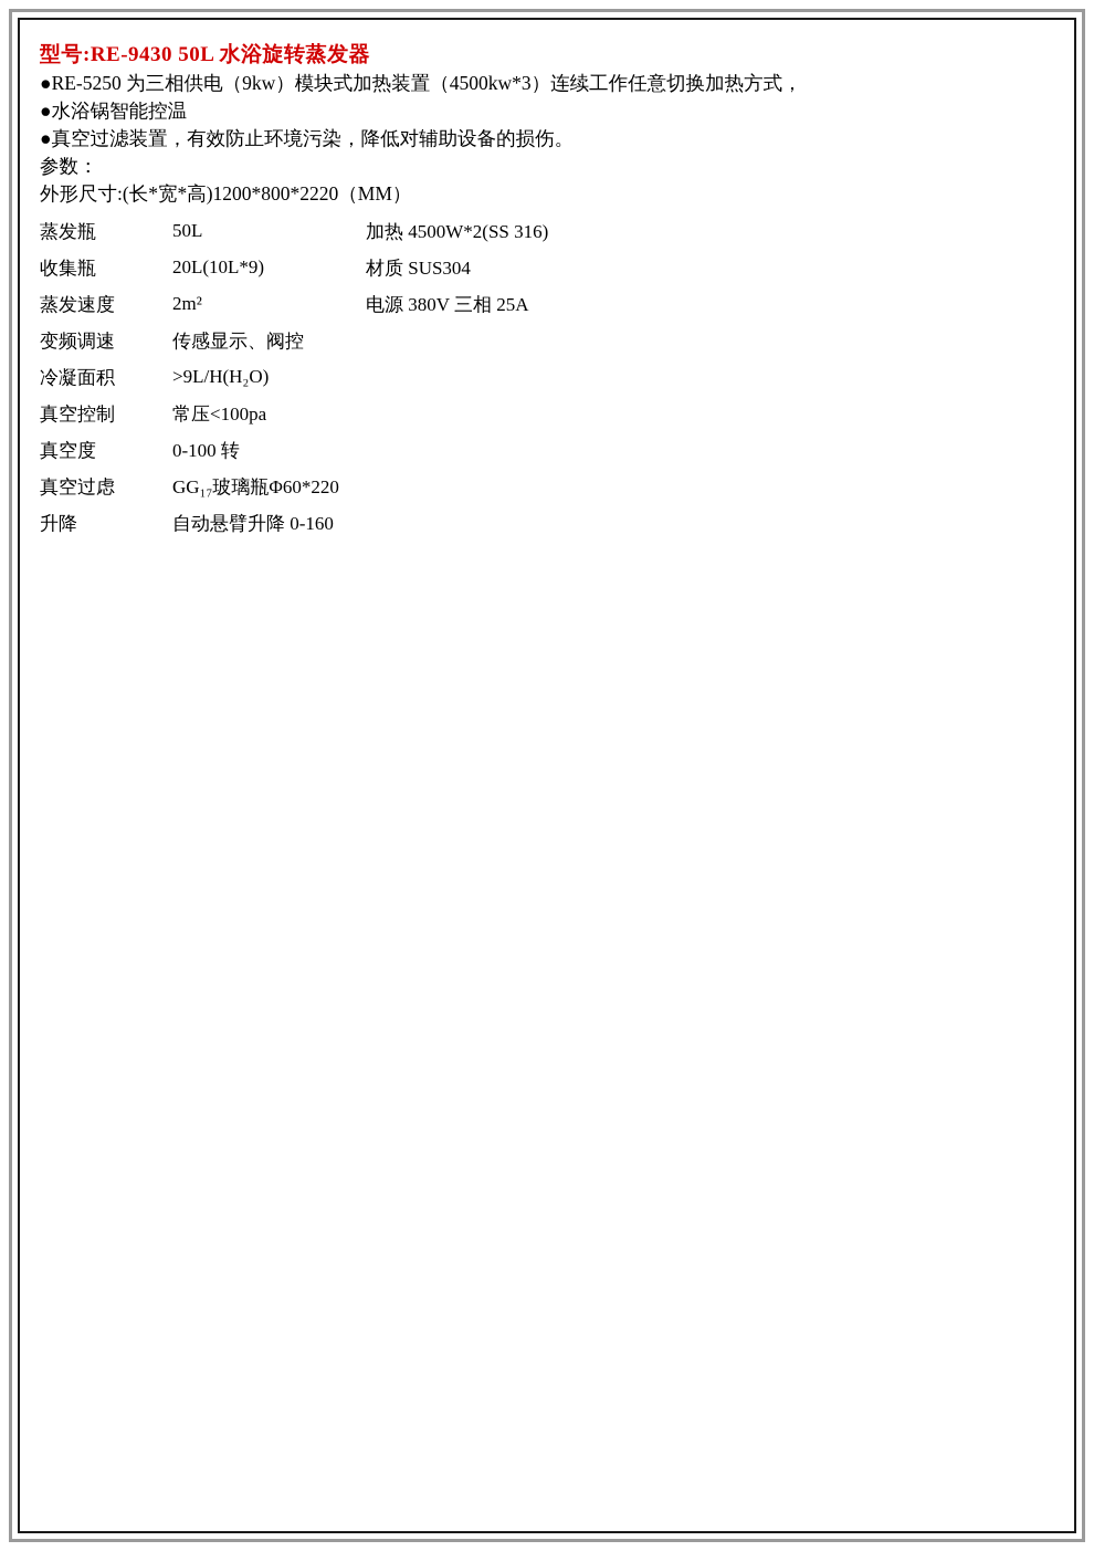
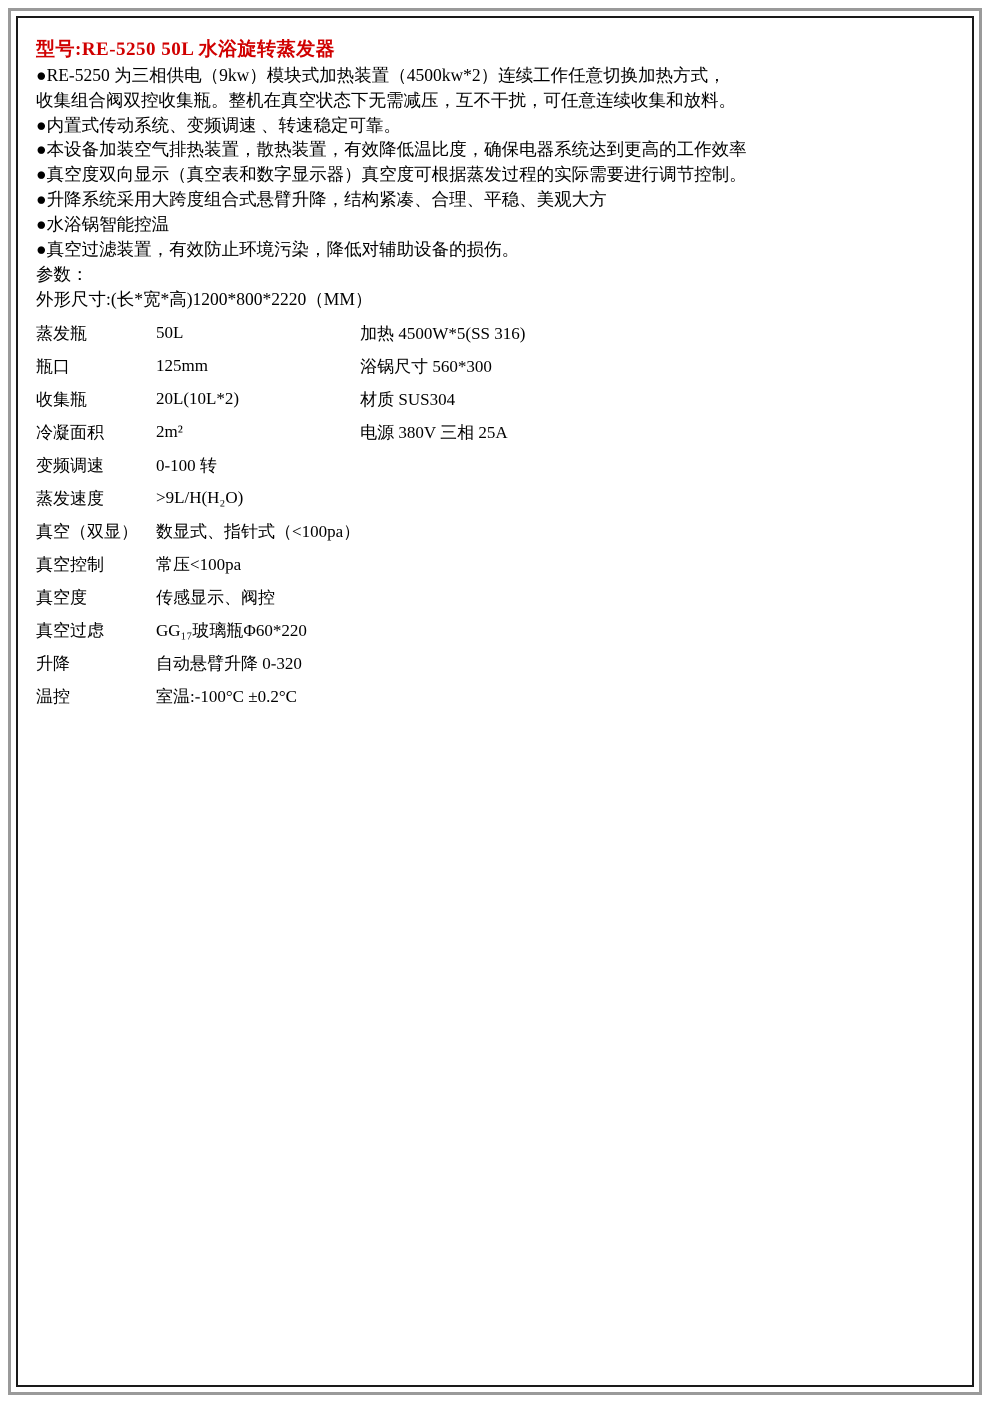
- 型号:RE-9430 50L 水浴旋转蒸发器
+ 型号:RE-5250 50L 水浴旋转蒸发器
- ●RE-5250 为三相供电（9kw）模块式加热装置（4500kw*3）连续工作任意切换加热方式，
+ ●RE-5250 为三相供电（9kw）模块式加热装置（4500kw*2）连续工作任意切换加热方式，
+ 收集组合阀双控收集瓶。整机在真空状态下无需减压，互不干扰，可任意连续收集和放料。
+ ●内置式传动系统、变频调速 、转速稳定可靠。
+ ●本设备加装空气排热装置，散热装置，有效降低温比度，确保电器系统达到更高的工作效率
+ ●真空度双向显示（真空表和数字显示器）真空度可根据蒸发过程的实际需要进行调节控制。
+ ●升降系统采用大跨度组合式悬臂升降，结构紧凑、合理、平稳、美观大方
  ●水浴锅智能控温
  ●真空过滤装置，有效防止环境污染，降低对辅助设备的损伤。
  参数：
  外形尺寸:(长*宽*高)1200*800*2220（MM）
- 蒸发瓶	50L	加热 4500W*2(SS 316)
+ 蒸发瓶	50L	加热 4500W*5(SS 316)
+ 瓶口	125mm	浴锅尺寸 560*300
- 收集瓶	20L(10L*9)	材质 SUS304
+ 收集瓶	20L(10L*2)	材质 SUS304
- 蒸发速度	2m²	电源 380V 三相 25A
+ 冷凝面积	2m²	电源 380V 三相 25A
- 变频调速	传感显示、阀控
+ 变频调速	0-100 转
- 冷凝面积	>9L/H(H₂O)
+ 蒸发速度	>9L/H(H₂O)
+ 真空（双显）	数显式、指针式（<100pa）
  真空控制	常压<100pa
- 真空度	0-100 转
+ 真空度	传感显示、阀控
  真空过虑	GG₁₇玻璃瓶Φ60*220
- 升降	自动悬臂升降 0-160
+ 升降	自动悬臂升降 0-320
+ 温控	室温:-100°C ±0.2°C
